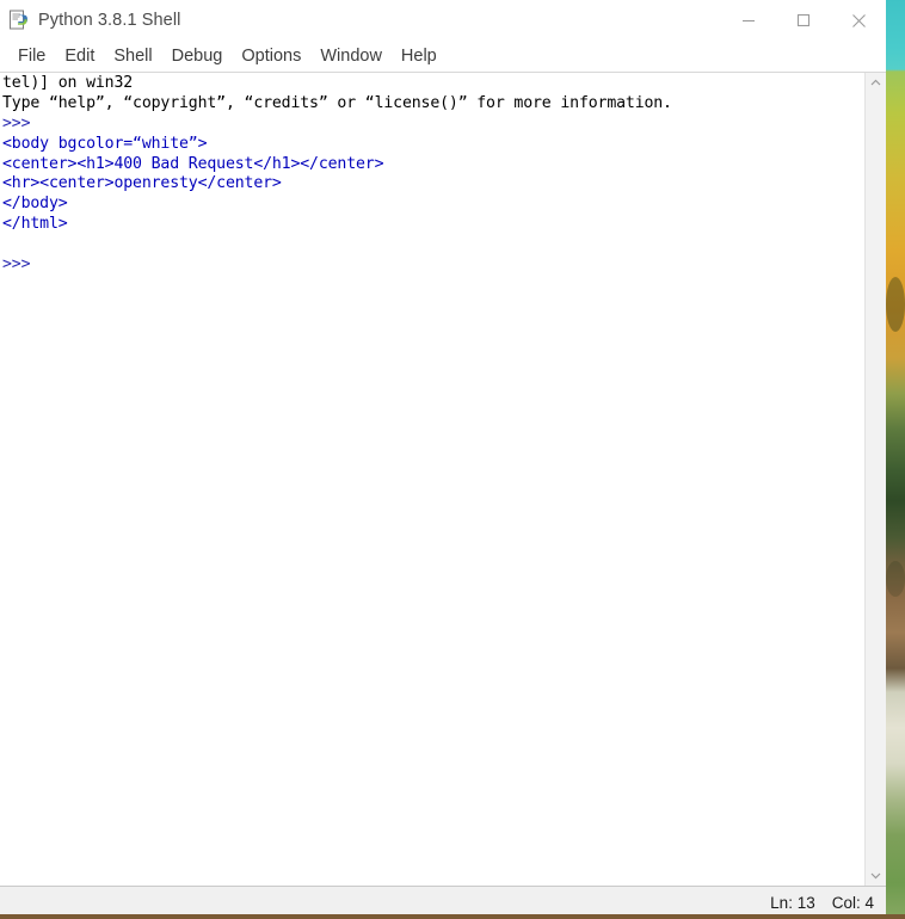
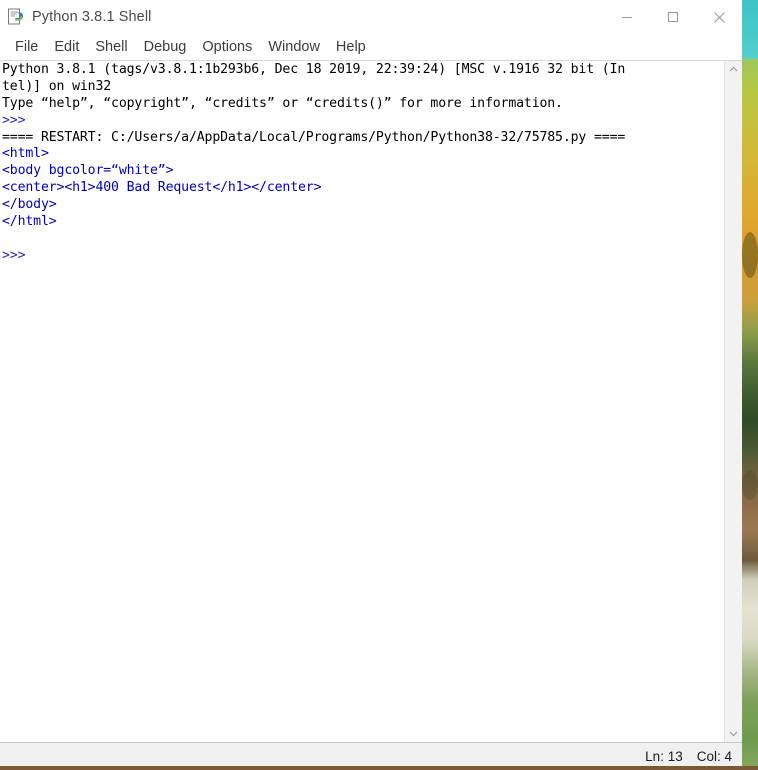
  Python 3.8.1 Shell
  File
  Edit
  Shell
  Debug
  Options
  Window
  Help
+ Python 3.8.1 (tags/v3.8.1:1b293b6, Dec 18 2019, 22:39:24) [MSC v.1916 32 bit (In
  tel)] on win32
- Type “help”, “copyright”, “credits” or “license()” for more information.
+ Type “help”, “copyright”, “credits” or “credits()” for more information.
  >>>
+ ==== RESTART: C:/Users/a/AppData/Local/Programs/Python/Python38-32/75785.py ====
+ <html>
  <body bgcolor=“white”>
  <center><h1>400 Bad Request</h1></center>
- <hr><center>openresty</center>
  </body>
  </html>
  >>>
  Ln: 13
  Col: 4
